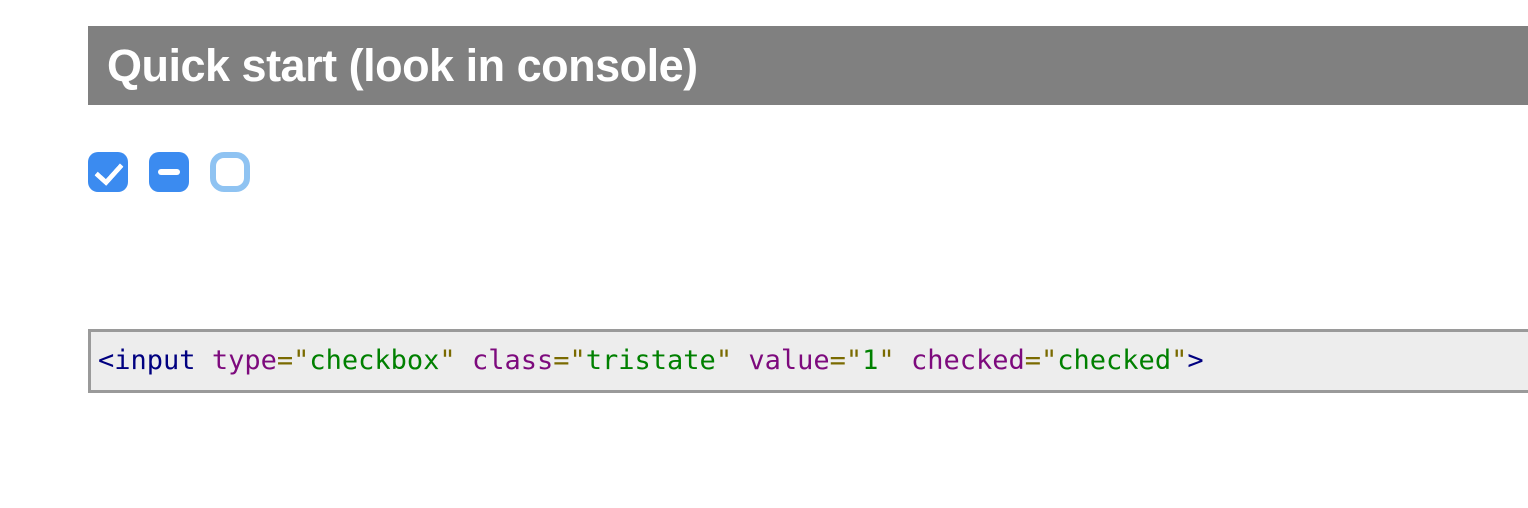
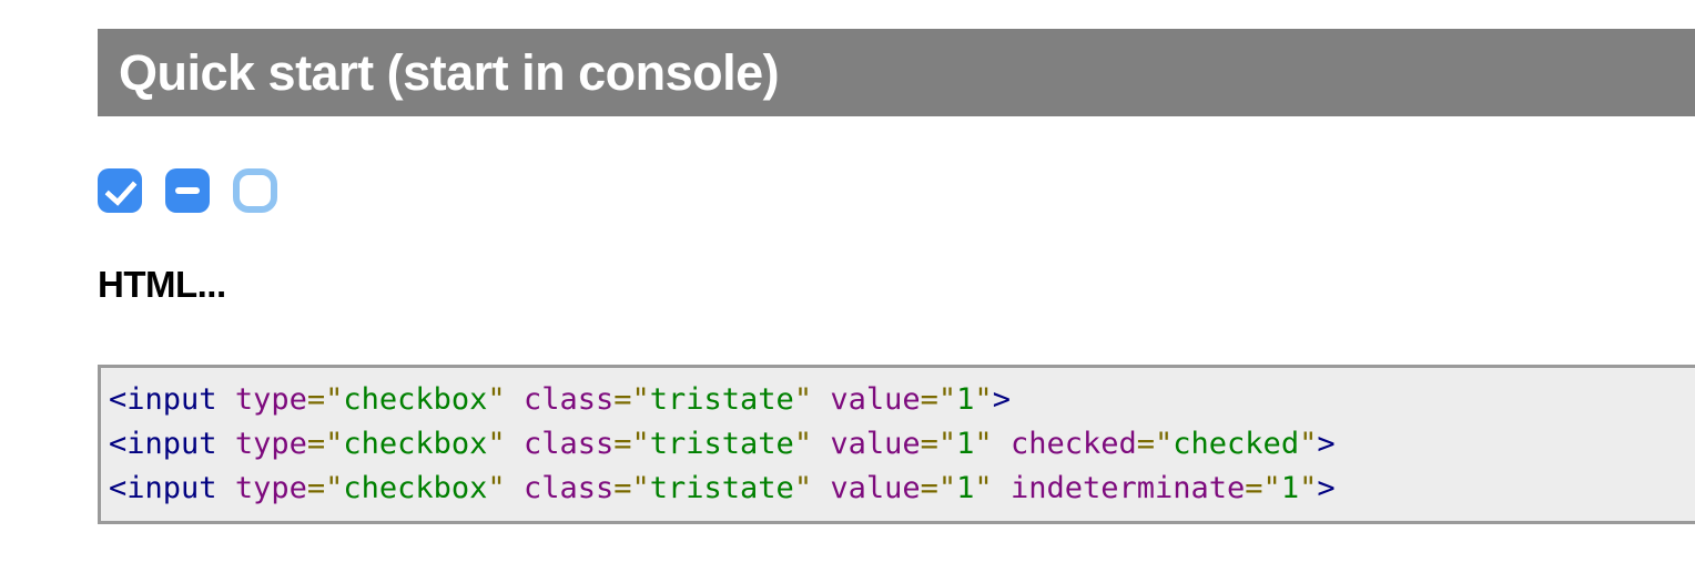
- Quick start (look in console)
+ Quick start (start in console)
+ HTML...
+ <input type="checkbox" class="tristate" value="1">
  <input type="checkbox" class="tristate" value="1" checked="checked">
+ <input type="checkbox" class="tristate" value="1" indeterminate="1">
